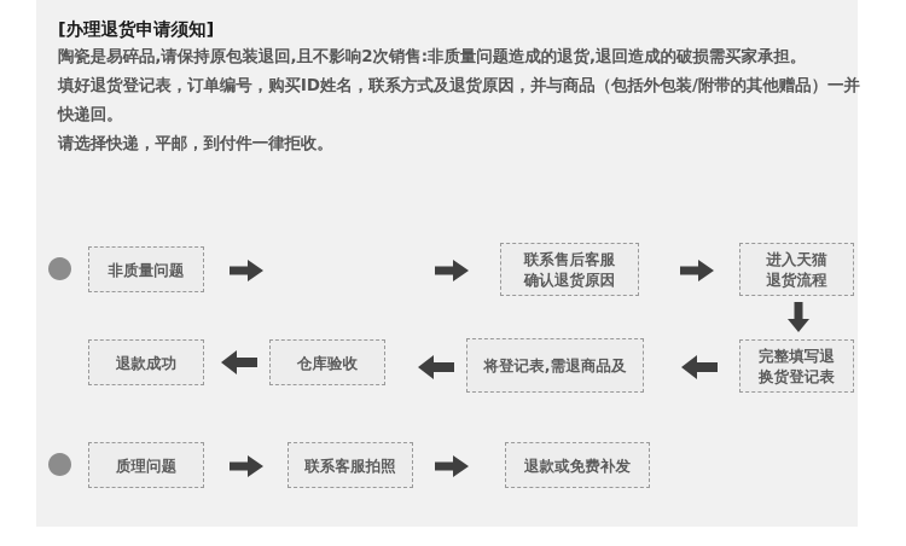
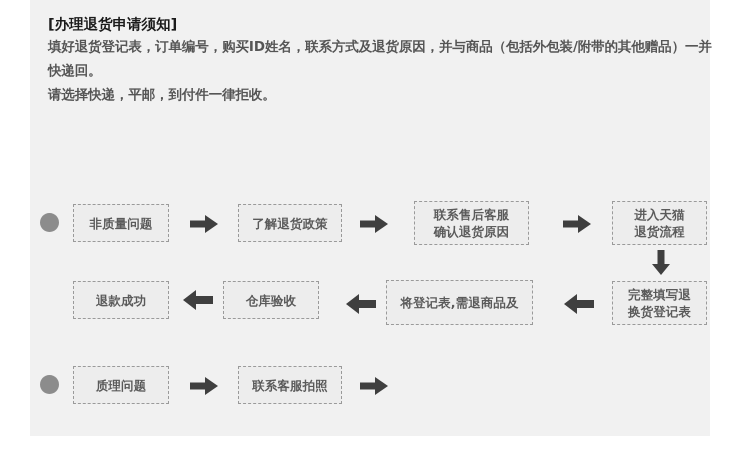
  [办理退货申请须知]
- 陶瓷是易碎品,请保持原包装退回,且不影响2次销售:非质量问题造成的退货,退回造成的破损需买家承担。
  填好退货登记表，订单编号，购买ID姓名，联系方式及退货原因，并与商品（包括外包装/附带的其他赠品）一并快递回。
  请选择快递，平邮，到付件一律拒收。
  非质量问题
+ 了解退货政策
  联系售后客服
  确认退货原因
  进入天猫
  退货流程
  完整填写退
  换货登记表
  将登记表,需退商品及
  仓库验收
  退款成功
  质理问题
  联系客服拍照
- 退款或免费补发
